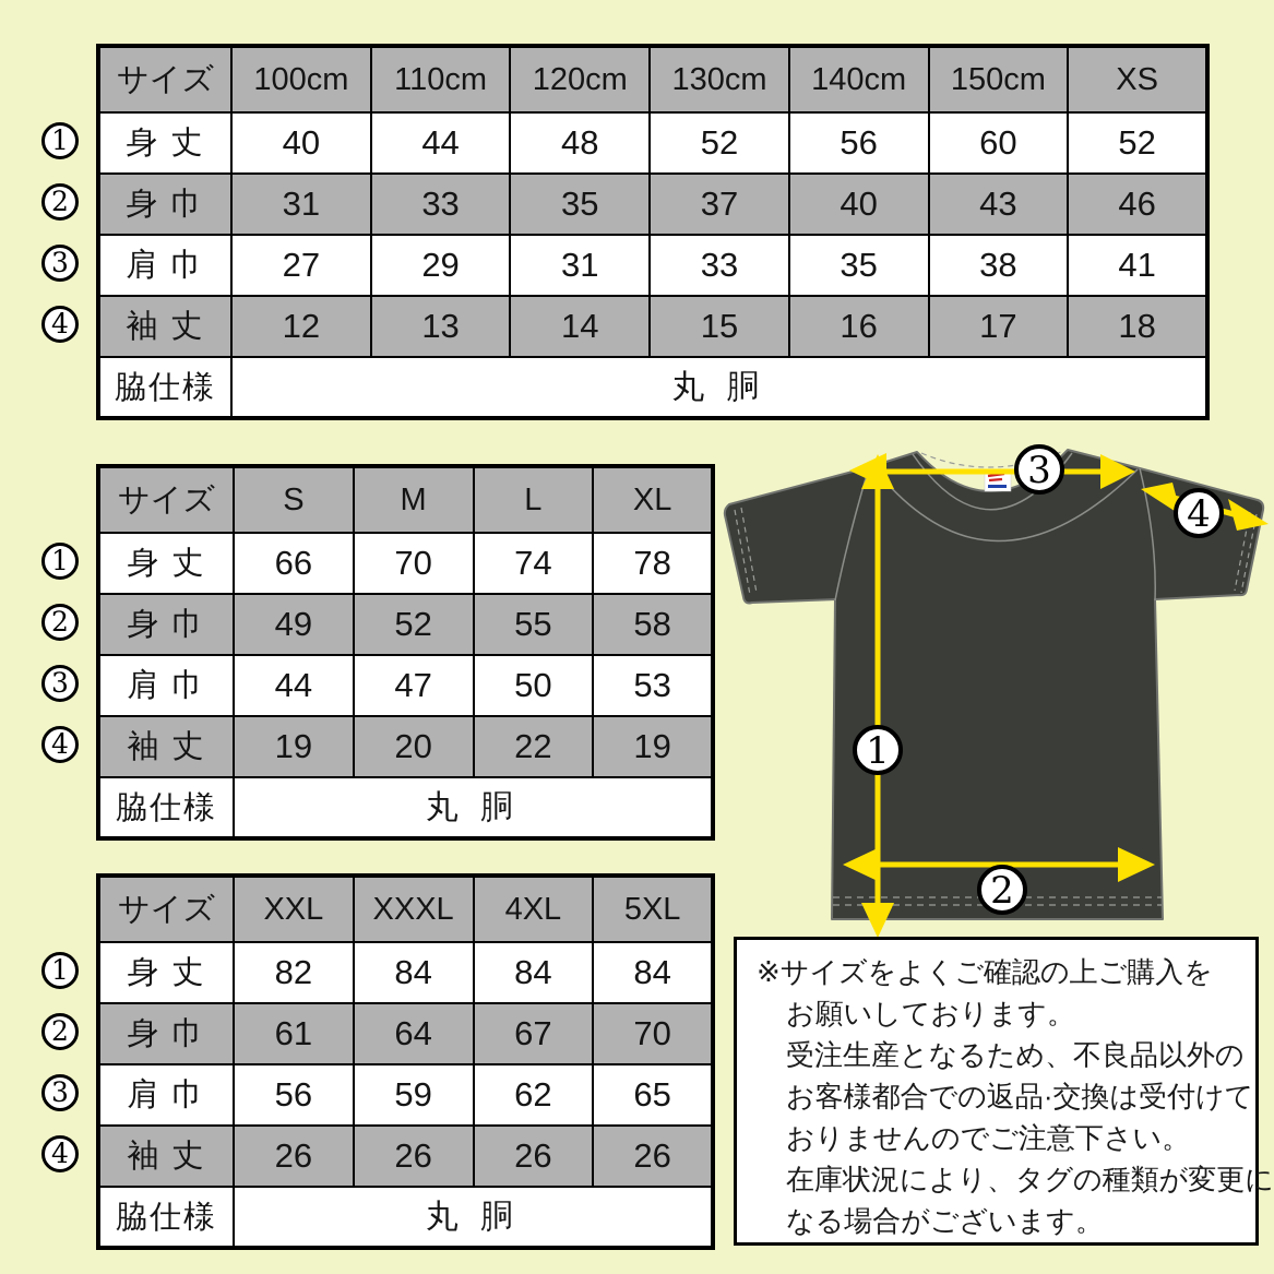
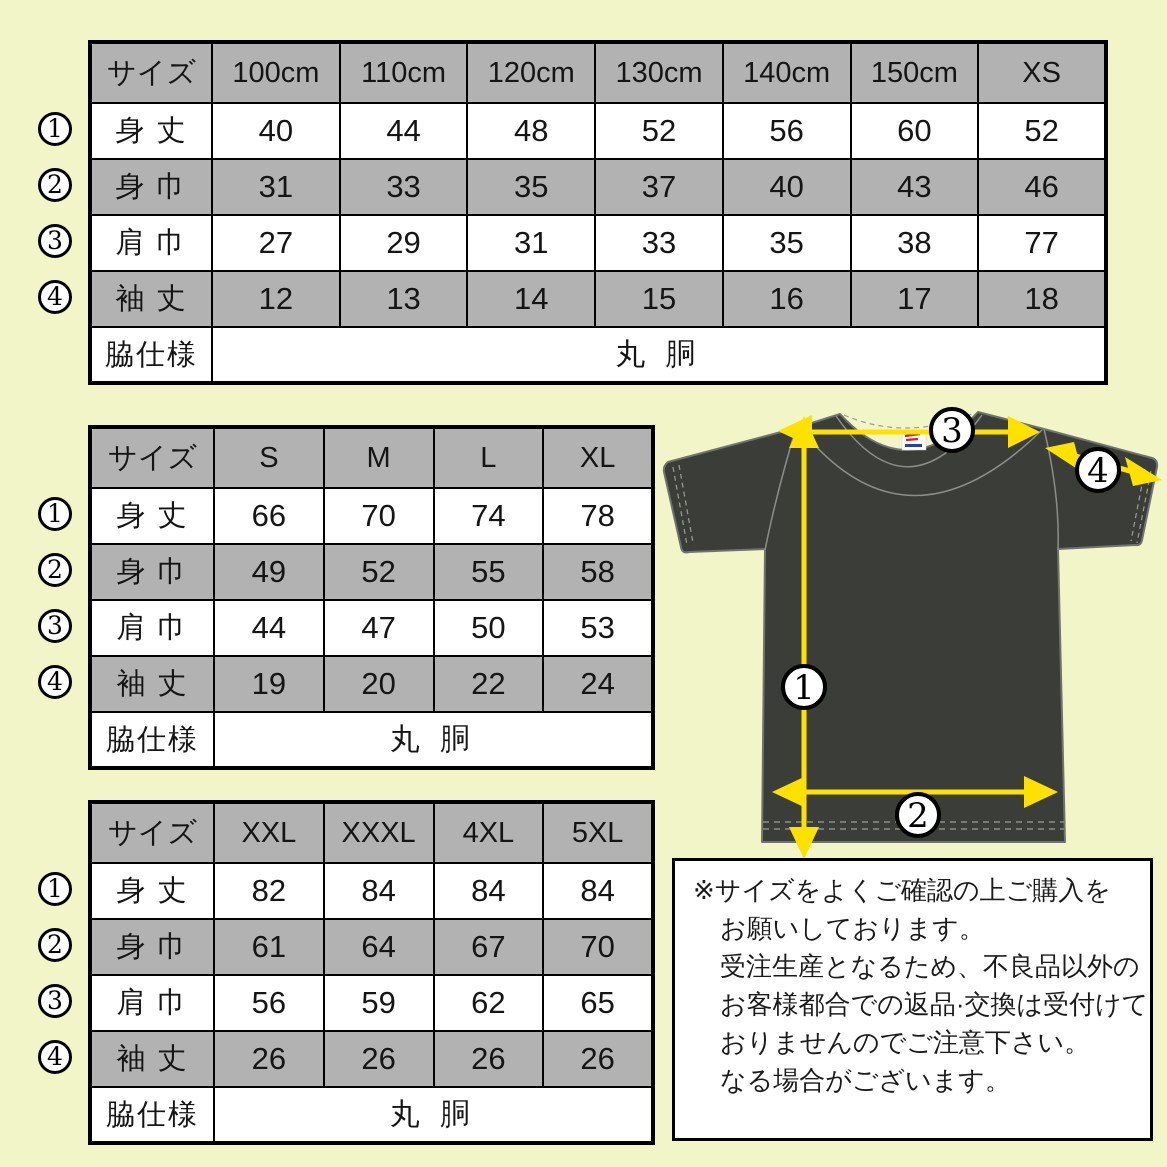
  サイズ	100cm	110cm	120cm	130cm	140cm	150cm	XS
  身 丈	40	44	48	52	56	60	52
  身 巾	31	33	35	37	40	43	46
- 肩 巾	27	29	31	33	35	38	41
+ 肩 巾	27	29	31	33	35	38	77
  袖 丈	12	13	14	15	16	17	18
  脇仕様	丸 胴
  サイズ	S	M	L	XL
  身 丈	66	70	74	78
  身 巾	49	52	55	58
  肩 巾	44	47	50	53
- 袖 丈	19	20	22	19
+ 袖 丈	19	20	22	24
  脇仕様	丸 胴
  サイズ	XXL	XXXL	4XL	5XL
  身 丈	82	84	84	84
  身 巾	61	64	67	70
  肩 巾	56	59	62	65
  袖 丈	26	26	26	26
  脇仕様	丸 胴
  1
  2
  3
  4
  1
  2
  3
  4
  1
  2
  3
  4
  1
  2
  3
  4
  ※サイズをよくご確認の上ご購入を
  お願いしております。
  受注生産となるため、不良品以外の
  お客様都合での返品·交換は受付けて
  おりませんのでご注意下さい。
- 在庫状況により、タグの種類が変更に
  なる場合がございます。
